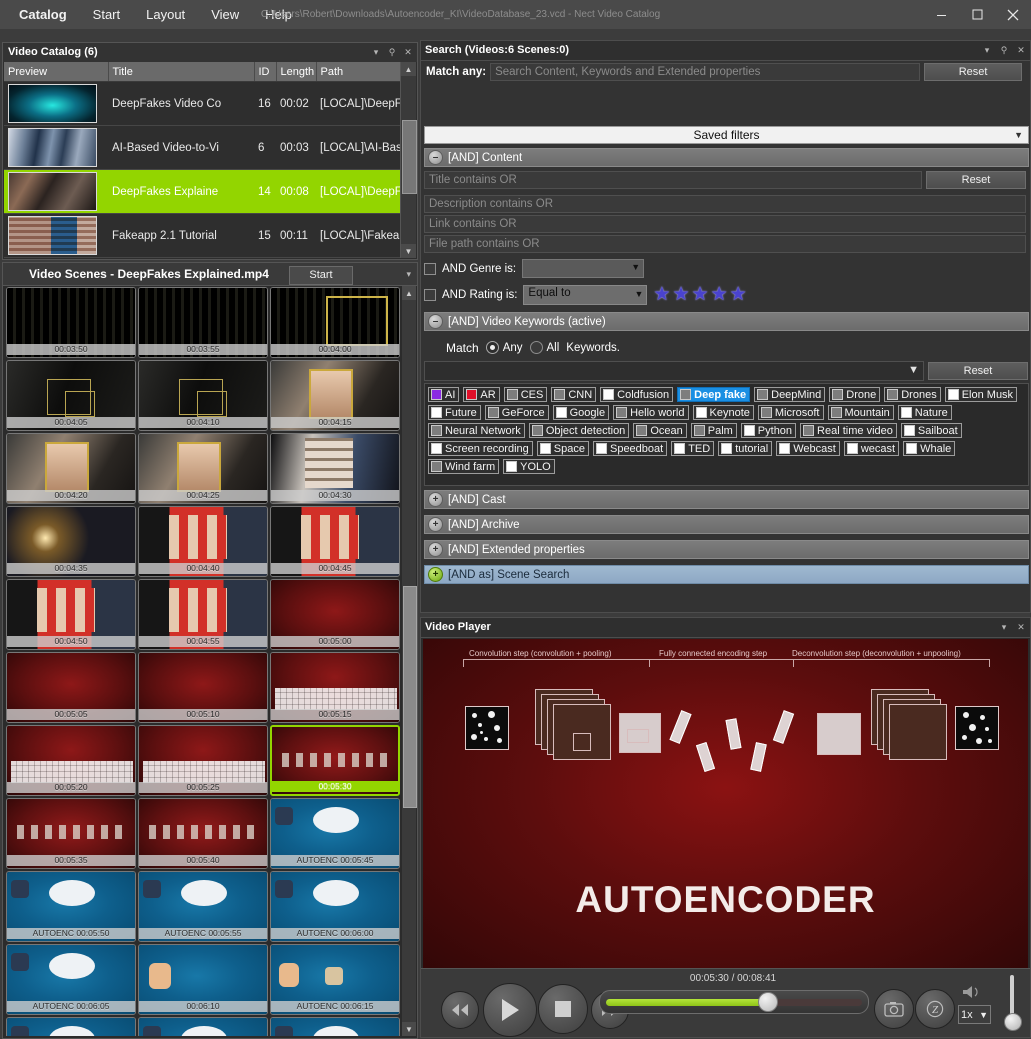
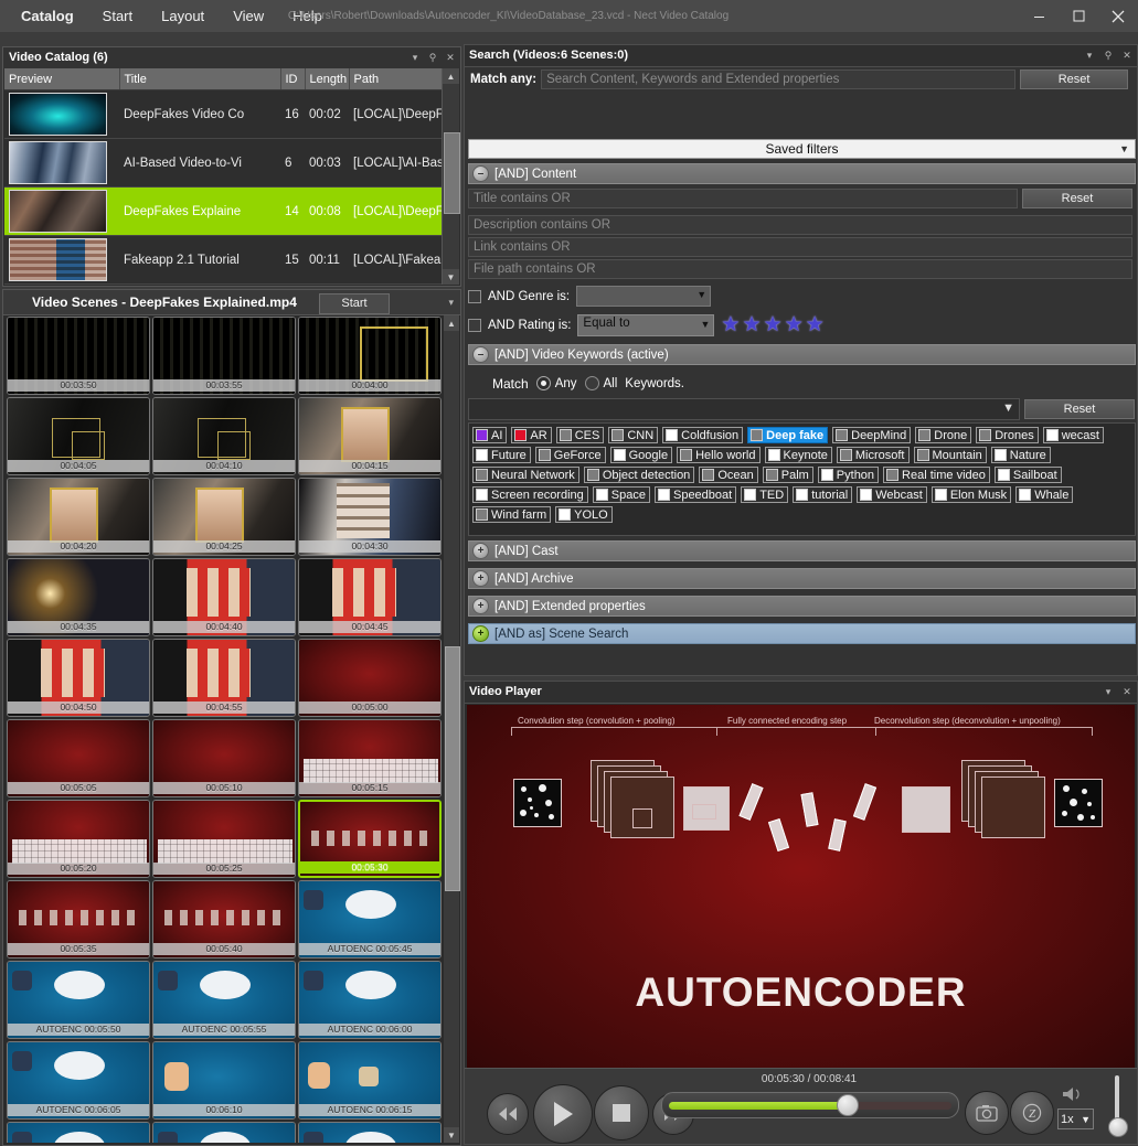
  Catalog
  Start
  Layout
  View
  Help
  C:\Users\Robert\Downloads\Autoencoder_KI\VideoDatabase_23.vcd - Nect Video Catalog
  Video Catalog (6)
  ▾
  ⚲
  ✕
  Preview	Title	ID	Length	Path
  	DeepFakes Video Co	16	00:02	[LOCAL]\DeepF
  	AI-Based Video-to-Vi	6	00:03	[LOCAL]\AI-Bas
  	DeepFakes Explaine	14	00:08	[LOCAL]\DeepF
  	Fakeapp 2.1 Tutorial	15	00:11	[LOCAL]\Fakea
  ▲
  ▼
  Video Scenes - DeepFakes Explained.mp4
  Start
  ▾
  00:03:50
  00:03:55
  00:04:00
  00:04:05
  00:04:10
  00:04:15
  00:04:20
  00:04:25
  00:04:30
  00:04:35
  00:04:40
  00:04:45
  00:04:50
  00:04:55
  00:05:00
  00:05:05
  00:05:10
  00:05:15
  00:05:20
  00:05:25
  00:05:30
  00:05:35
  00:05:40
  AUTOENC 00:05:45
  AUTOENC 00:05:50
  AUTOENC 00:05:55
  AUTOENC 00:06:00
  AUTOENC 00:06:05
  00:06:10
  AUTOENC 00:06:15
  ▲
  ▼
  Search (Videos:6 Scenes:0)
  ▾
  ⚲
  ✕
  Match any:
  Search Content, Keywords and Extended properties
  Reset
  Saved filters
  ▼
  –
  [AND] Content
  Title contains OR
  Reset
  Description contains OR
  Link contains OR
  File path contains OR
  AND Genre is:
  ▼
  AND Rating is:
  Equal to
  ▼
  ★
  ★
  ★
  ★
  ★
  –
  [AND] Video Keywords (active)
  Match
  Any
  All
  Keywords.
  ▼
  Reset
  AI
  AR
  CES
  CNN
  Coldfusion
  Deep fake
  DeepMind
  Drone
  Drones
- Elon Musk
+ wecast
  Future
  GeForce
  Google
  Hello world
  Keynote
  Microsoft
  Mountain
  Nature
  Neural Network
  Object detection
  Ocean
  Palm
  Python
  Real time video
  Sailboat
  Screen recording
  Space
  Speedboat
  TED
  tutorial
  Webcast
- wecast
+ Elon Musk
  Whale
  Wind farm
  YOLO
  +
  [AND] Cast
  +
  [AND] Archive
  +
  [AND] Extended properties
  +
  [AND as] Scene Search
  Video Player
  ▾
  ✕
  Convolution step (convolution + pooling)
  Fully connected encoding step
  Deconvolution step (deconvolution + unpooling)
  AUTOENCODER
  00:05:30 / 00:08:41
  Z
  1x
  ▼
